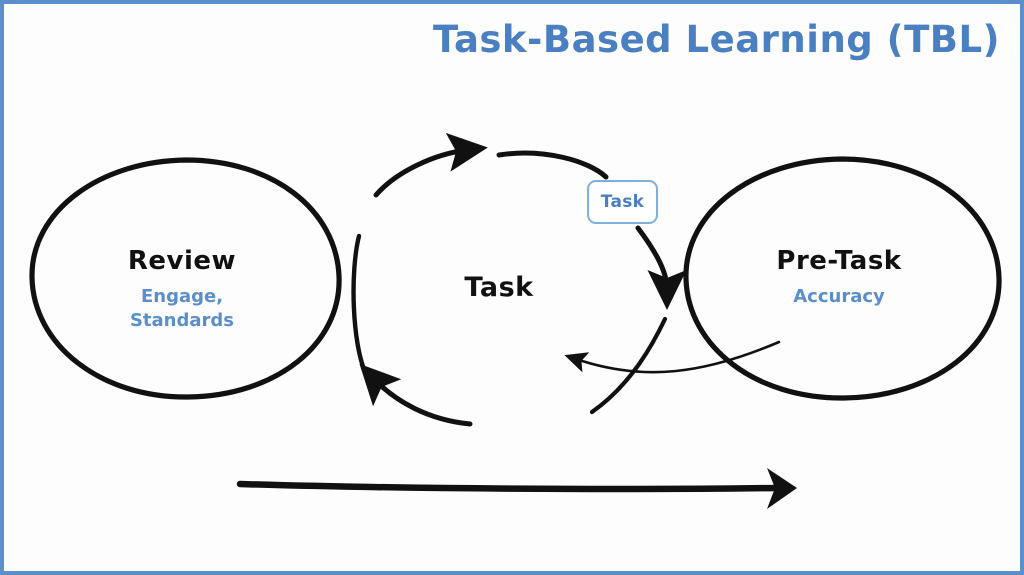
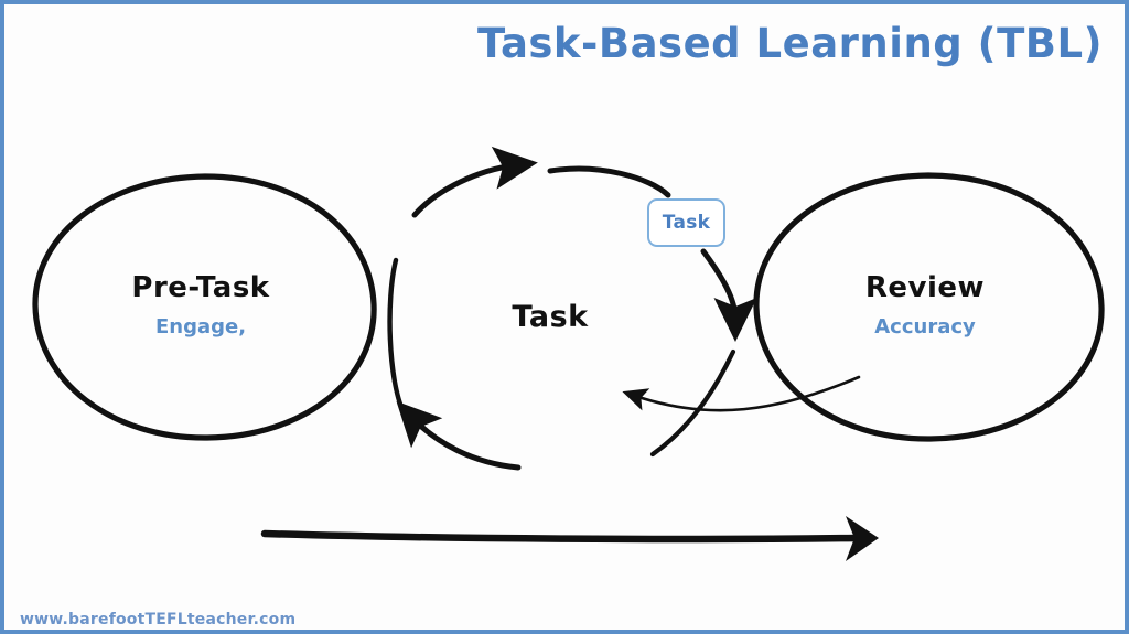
  Task-Based Learning (TBL)
- Review
+ Pre-Task
  Engage,
- Standards
- Pre-Task
+ Review
  Accuracy
  Task
  Task
+ www.barefootTEFLteacher.com
